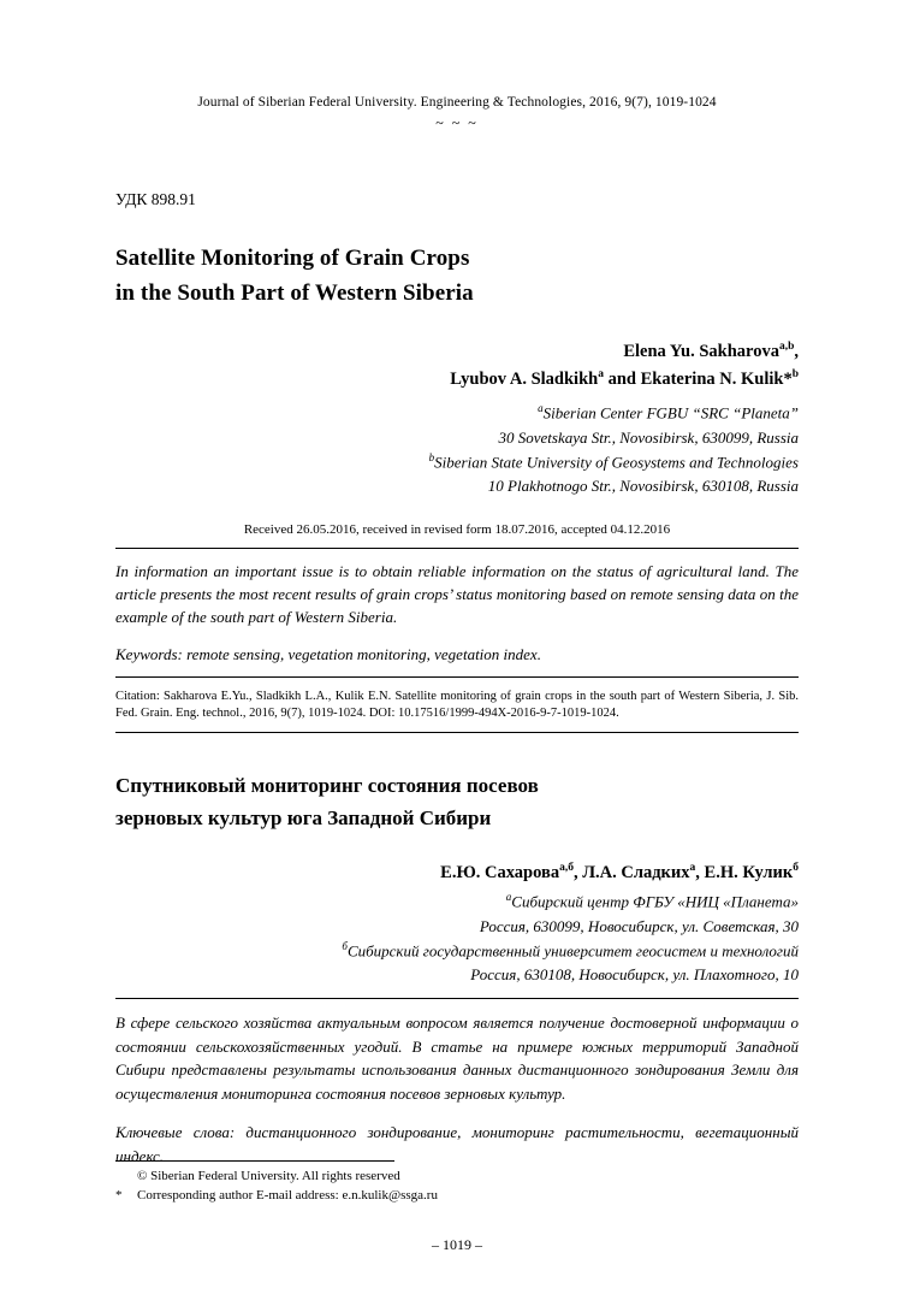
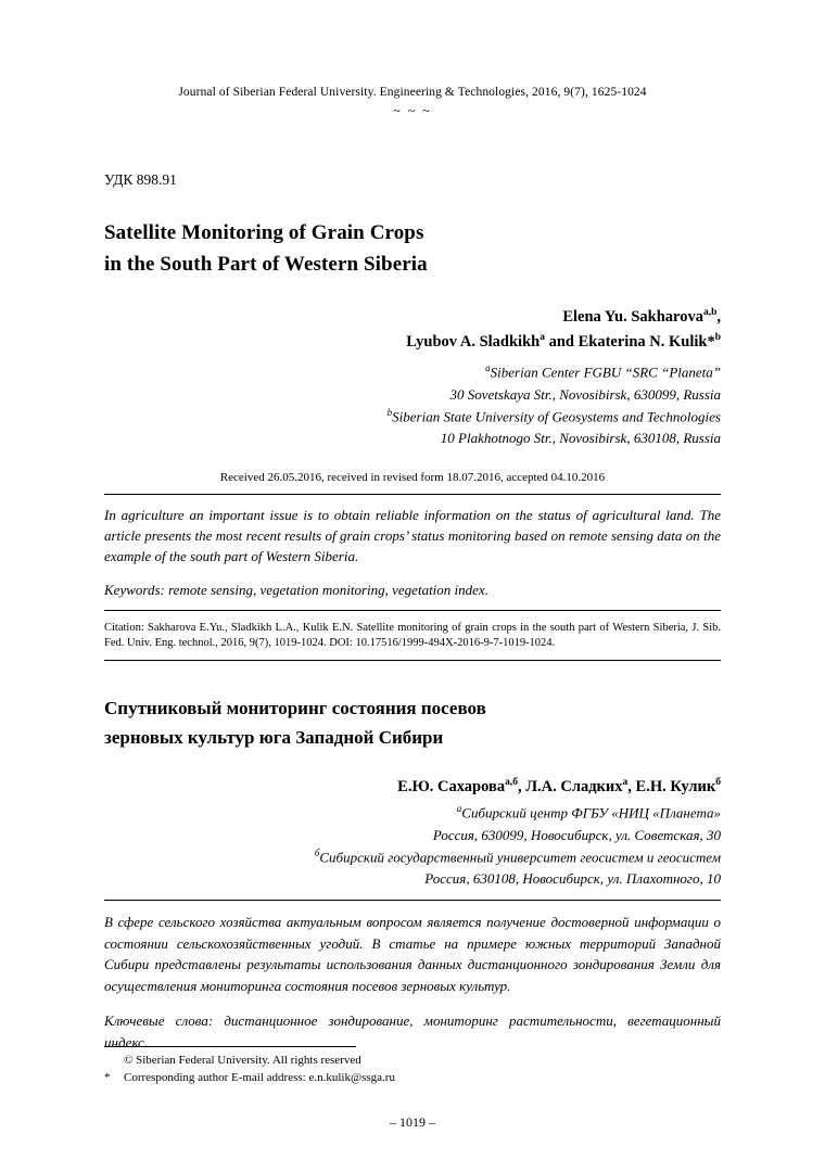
- Journal of Siberian Federal University. Engineering & Technologies, 2016, 9(7), 1019-1024
+ Journal of Siberian Federal University. Engineering & Technologies, 2016, 9(7), 1625-1024
  ~ ~ ~
  УДК 898.91
  Satellite Monitoring of Grain Crops
  in the South Part of Western Siberia
  Elena Yu. Sakharovaa,b,
  Lyubov A. Sladkikha and Ekaterina N. Kulik*b
  aSiberian Center FGBU “SRC “Planeta”
  30 Sovetskaya Str., Novosibirsk, 630099, Russia
  bSiberian State University of Geosystems and Technologies
  10 Plakhotnogo Str., Novosibirsk, 630108, Russia
- Received 26.05.2016, received in revised form 18.07.2016, accepted 04.12.2016
+ Received 26.05.2016, received in revised form 18.07.2016, accepted 04.10.2016
- In information an important issue is to obtain reliable information on the status of agricultural land. The article presents the most recent results of grain crops’ status monitoring based on remote sensing data on the example of the south part of Western Siberia.
+ In agriculture an important issue is to obtain reliable information on the status of agricultural land. The article presents the most recent results of grain crops’ status monitoring based on remote sensing data on the example of the south part of Western Siberia.
  Keywords: remote sensing, vegetation monitoring, vegetation index.
- Citation: Sakharova E.Yu., Sladkikh L.A., Kulik E.N. Satellite monitoring of grain crops in the south part of Western Siberia, J. Sib. Fed. Grain. Eng. technol., 2016, 9(7), 1019-1024. DOI: 10.17516/1999-494X-2016-9-7-1019-1024.
+ Citation: Sakharova E.Yu., Sladkikh L.A., Kulik E.N. Satellite monitoring of grain crops in the south part of Western Siberia, J. Sib. Fed. Univ. Eng. technol., 2016, 9(7), 1019-1024. DOI: 10.17516/1999-494X-2016-9-7-1019-1024.
  Спутниковый мониторинг состояния посевов
  зерновых культур юга Западной Сибири
  Е.Ю. Сахароваа,б, Л.А. Сладкиха, Е.Н. Куликб
  аСибирский центр ФГБУ «НИЦ «Планета»
  Россия, 630099, Новосибирск, ул. Советская, 30
- бСибирский государственный университет геосистем и технологий
+ бСибирский государственный университет геосистем и геосистем
  Россия, 630108, Новосибирск, ул. Плахотного, 10
  В сфере сельского хозяйства актуальным вопросом является получение достоверной информации о состоянии сельскохозяйственных угодий. В статье на примере южных территорий Западной Сибири представлены результаты использования данных дистанционного зондирования Земли для осуществления мониторинга состояния посевов зерновых культур.
- Ключевые слова: дистанционного зондирование, мониторинг растительности, вегетационный индекс.
+ Ключевые слова: дистанционное зондирование, мониторинг растительности, вегетационный индекс.
  © Siberian Federal University. All rights reserved
  *
  Corresponding author E-mail address: e.n.kulik@ssga.ru
  – 1019 –
